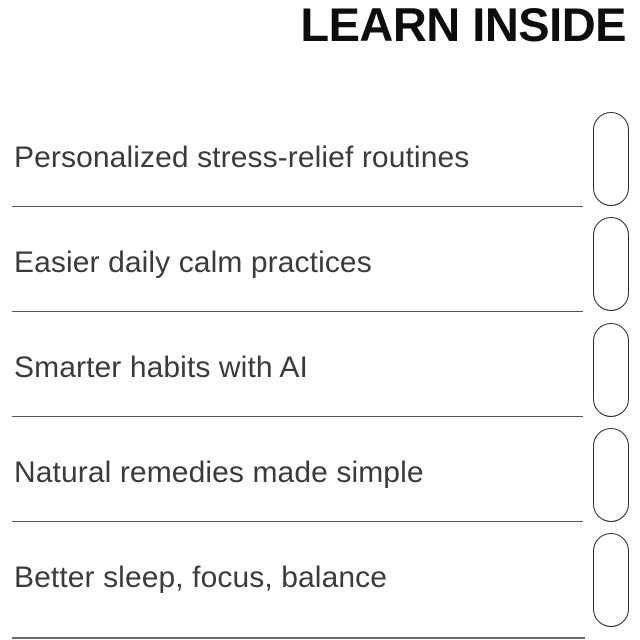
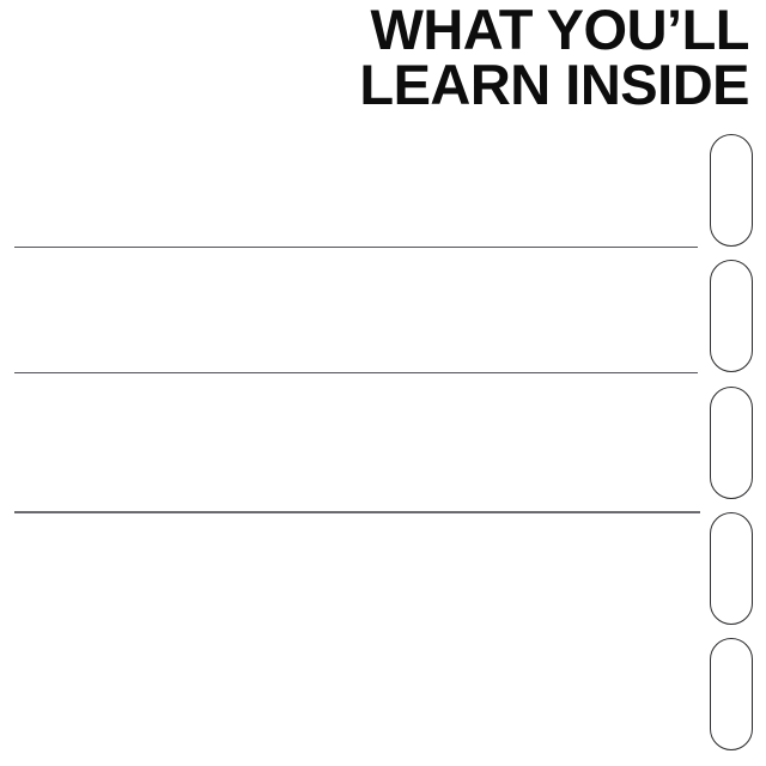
+ WHAT YOU’LL
  LEARN INSIDE
- Personalized stress-relief routines
- Easier daily calm practices
- Smarter habits with AI
- Natural remedies made simple
- Better sleep, focus, balance
